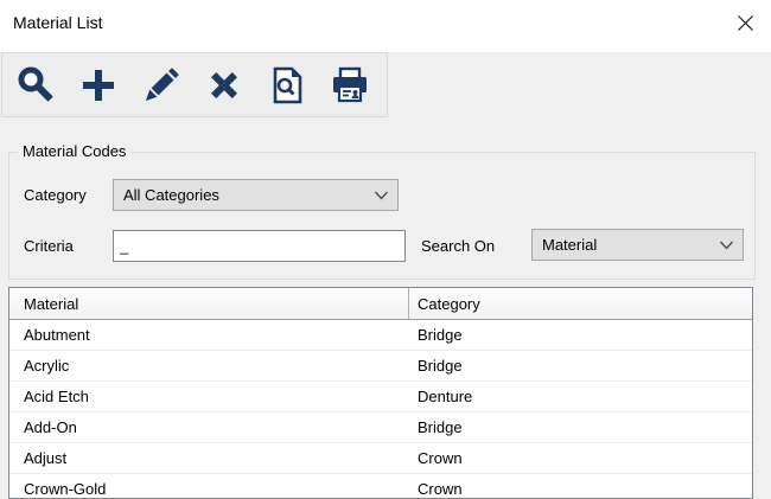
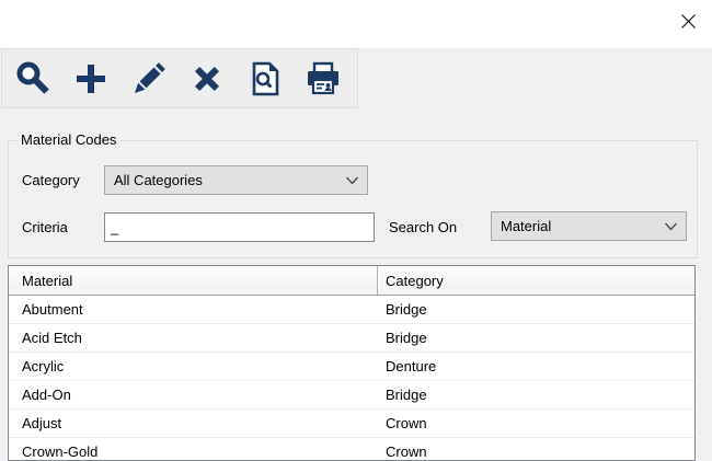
- Material List
  Material Codes
  Category
  All Categories
  Criteria
  _
  Search On
  Material
  Material
  Category
  Abutment
  Bridge
- Acrylic
+ Acid Etch
  Bridge
- Acid Etch
+ Acrylic
  Denture
  Add-On
  Bridge
  Adjust
  Crown
  Crown-Gold
  Crown
